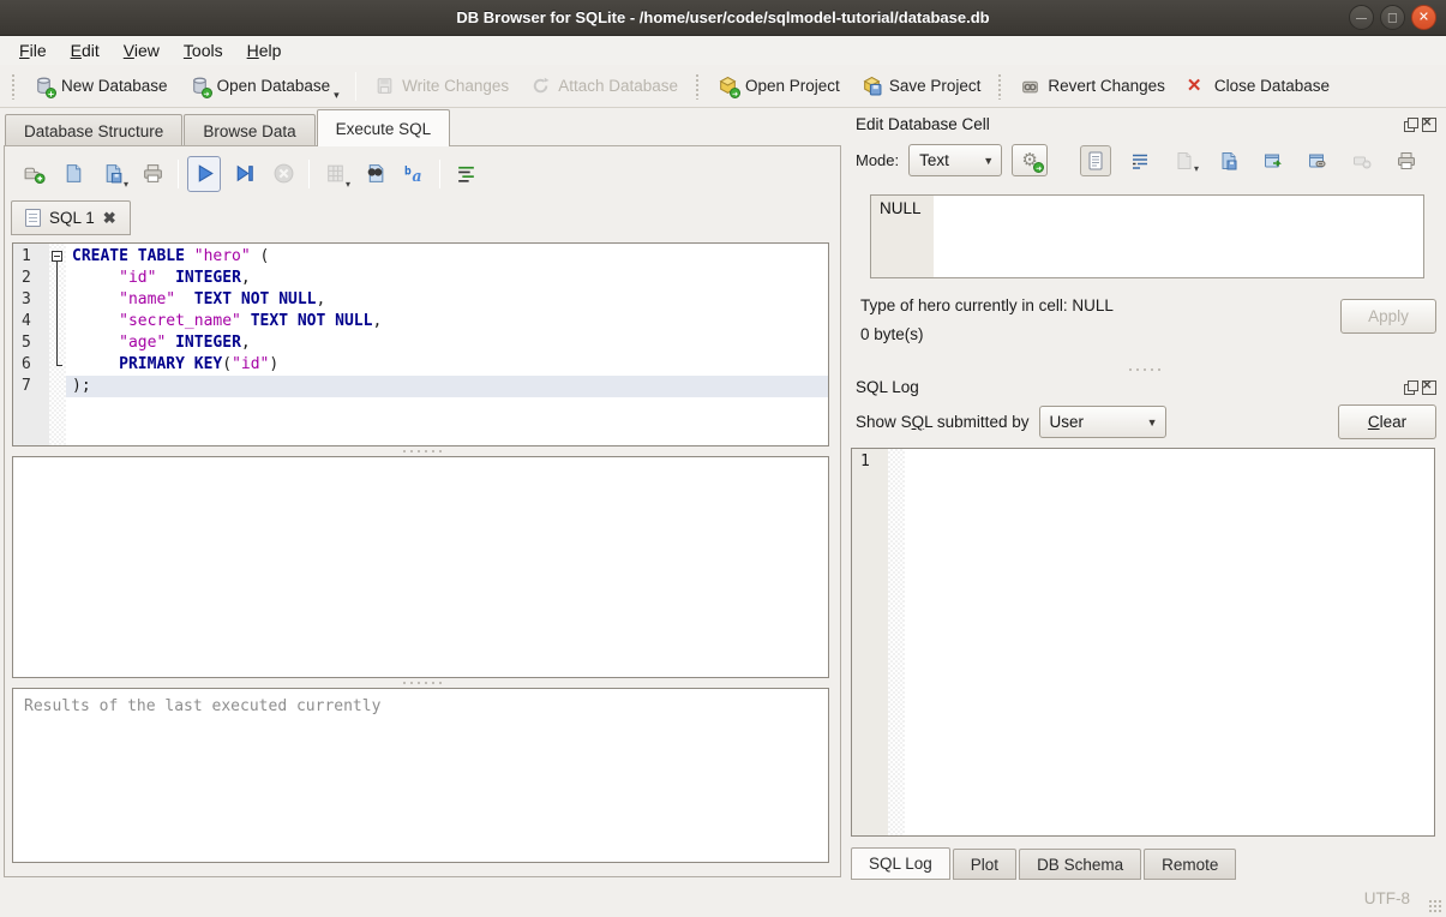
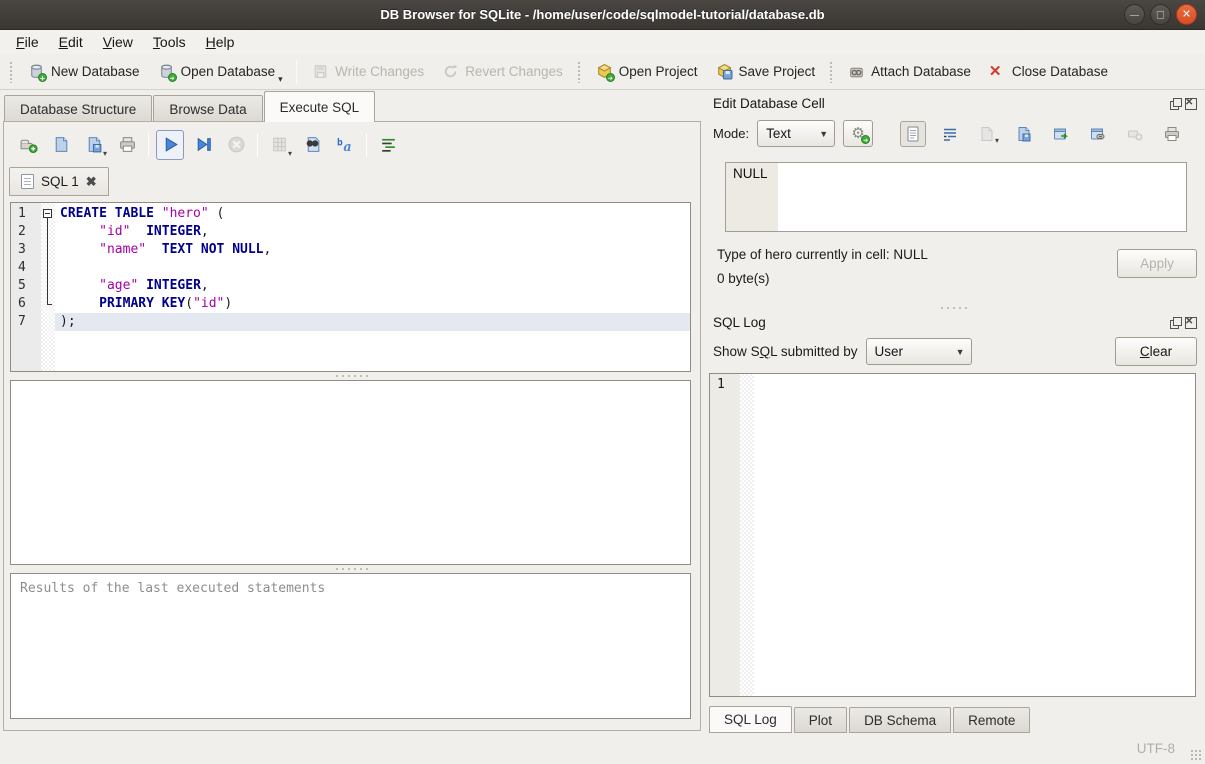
  DB Browser for SQLite - /home/user/code/sqlmodel-tutorial/database.db
  File
  Edit
  View
  Tools
  Help
  +
  New Database
  ➜
  Open Database
  ▾
  Write Changes
- Attach Database
+ Revert Changes
  ➜
  Open Project
  Save Project
- Revert Changes
+ Attach Database
  ✕
  Close Database
  Database Structure
  Browse Data
  Execute SQL
  ▾
  ▾
  b
  a
  SQL 1
  ✖
  1
  CREATE TABLE "hero" (
  2
  "id" INTEGER,
  3
  "name" TEXT NOT NULL,
  4
- "secret_name" TEXT NOT NULL,
  5
  "age" INTEGER,
  6
  PRIMARY KEY("id")
  7
  );
- Results of the last executed currently
+ Results of the last executed statements
  Edit Database Cell
  Mode:
  Text
  ▼
  ⚙
  ➜
  ▾
  NULL
  Type of hero currently in cell: NULL
  0 byte(s)
  Apply
  SQL Log
  Show SQL submitted by
  User
  ▼
  C
  l
  e
  a
  r
  1
  SQL Log
  Plot
  DB Schema
  Remote
  UTF-8
